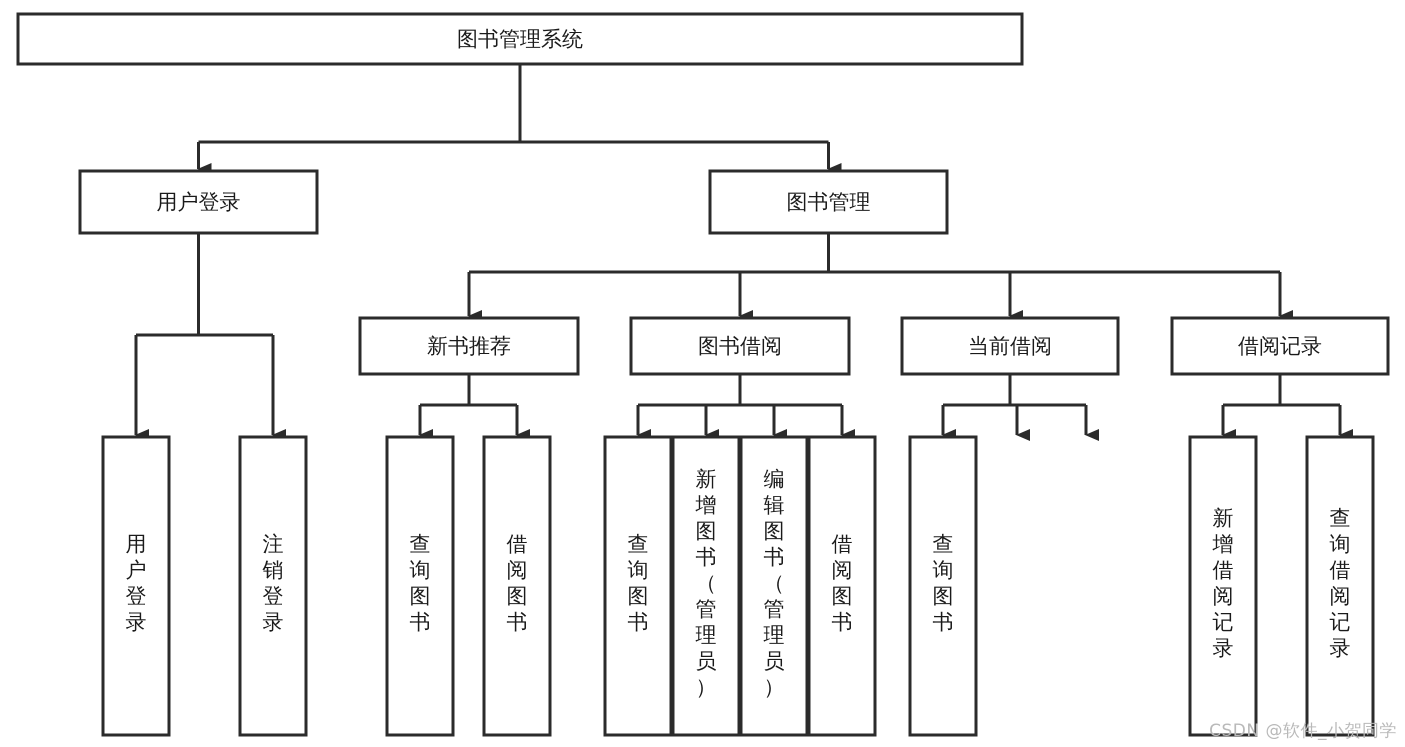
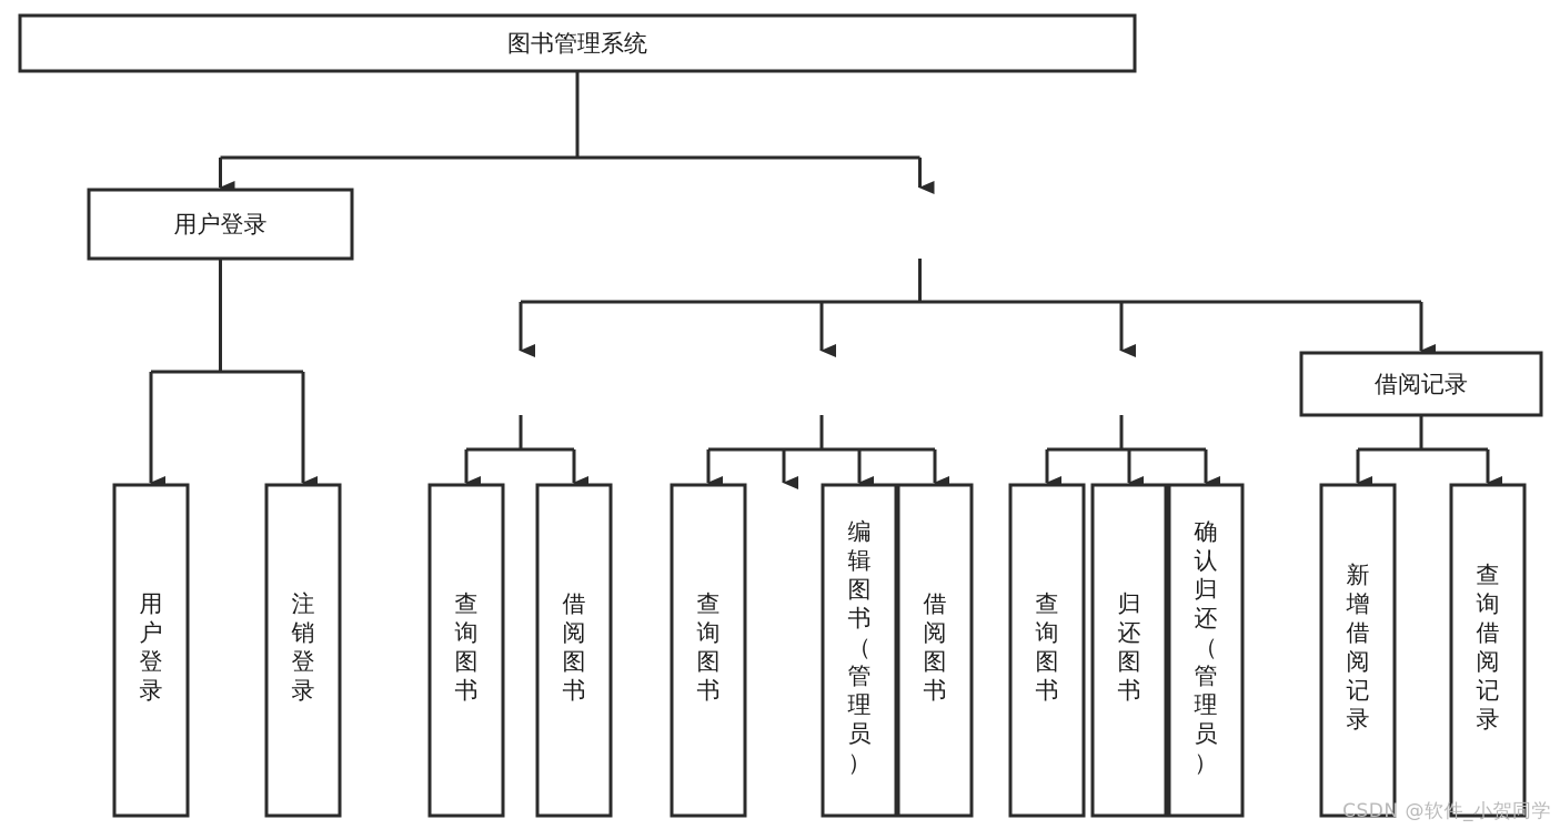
  图书管理系统
  用户登录
- 图书管理
- 新书推荐
- 图书借阅
- 当前借阅
  借阅记录
  用户登录
  注销登录
  查询图书
  借阅图书
  查询图书
- 新增图书（管理员）
  编辑图书（管理员）
  借阅图书
  查询图书
+ 归还图书
+ 确认归还（管理员）
  新增借阅记录
  查询借阅记录
  CSDN @软件_小贺同学
